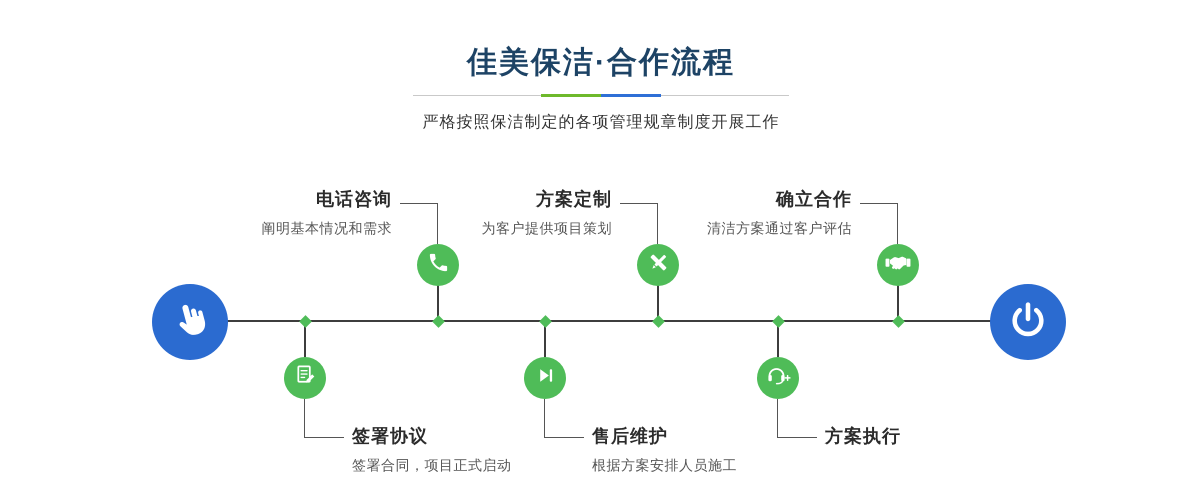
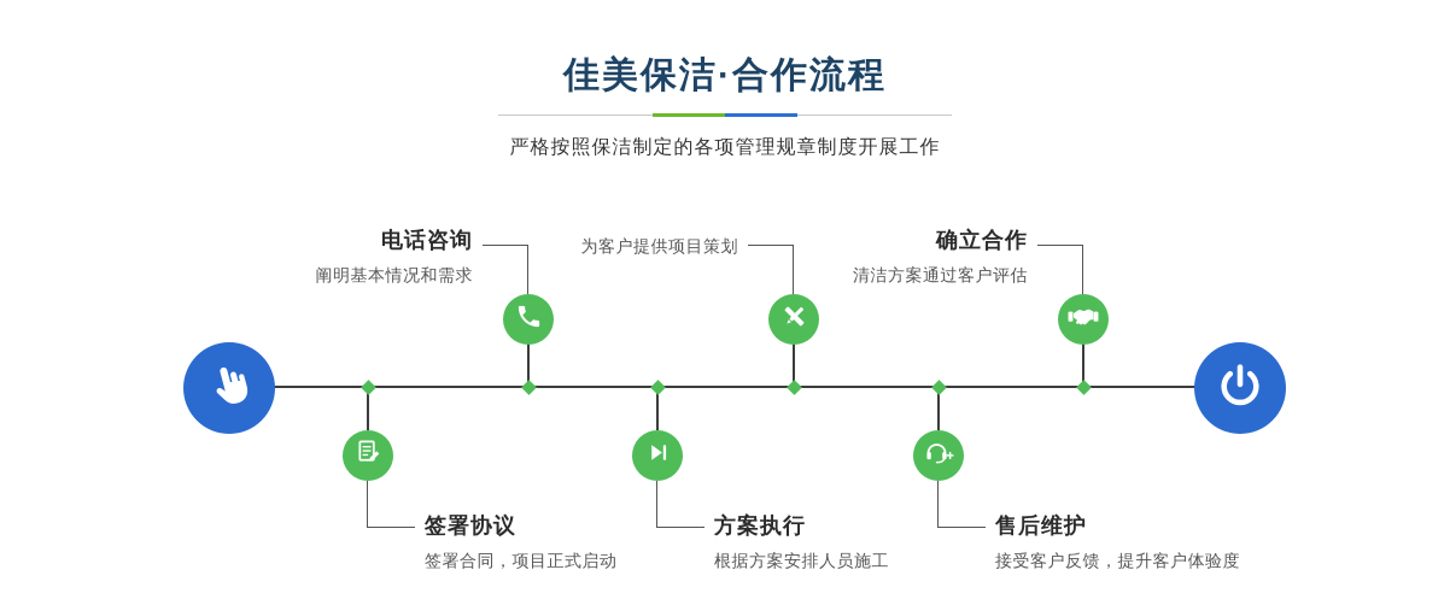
  佳美保洁·合作流程
  严格按照保洁制定的各项管理规章制度开展工作
  电话咨询
  阐明基本情况和需求
- 方案定制
  为客户提供项目策划
  确立合作
  清洁方案通过客户评估
  签署协议
  签署合同，项目正式启动
- 售后维护
+ 方案执行
  根据方案安排人员施工
- 方案执行
+ 售后维护
+ 接受客户反馈，提升客户体验度
